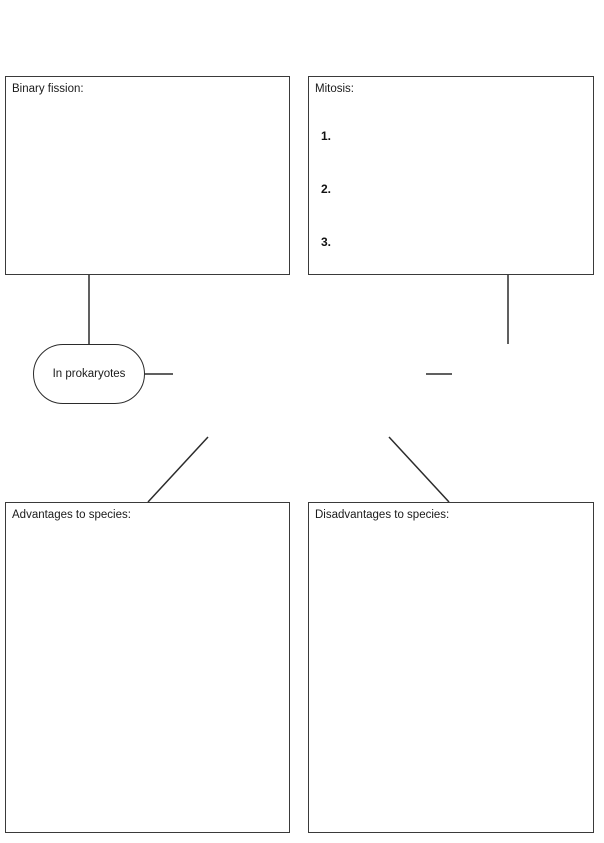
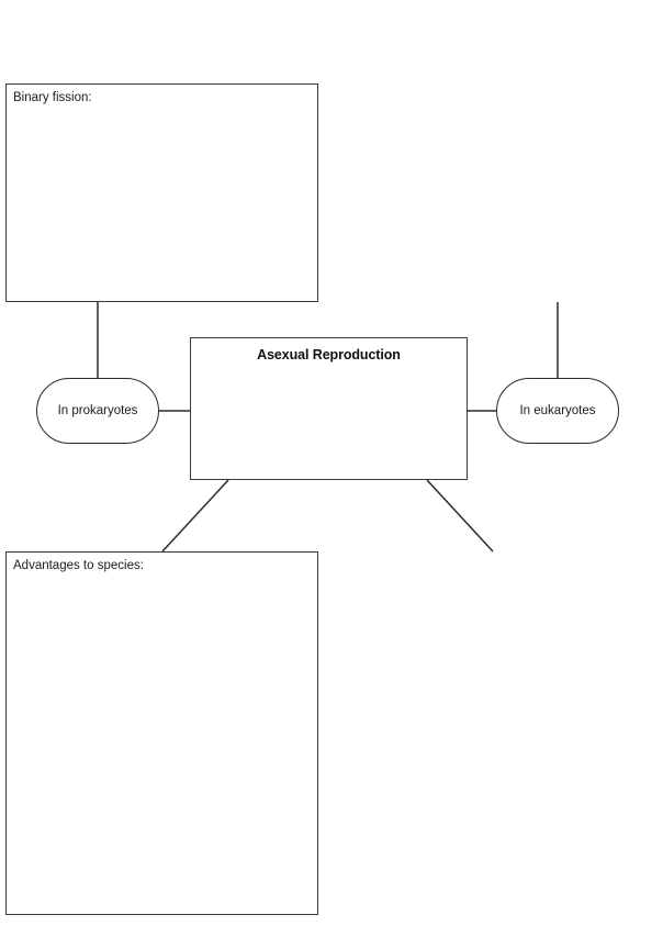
  Binary fission:
- Mitosis:
- 1.
- 2.
- 3.
  In prokaryotes
+ Asexual Reproduction
+ In eukaryotes
  Advantages to species:
- Disadvantages to species:
